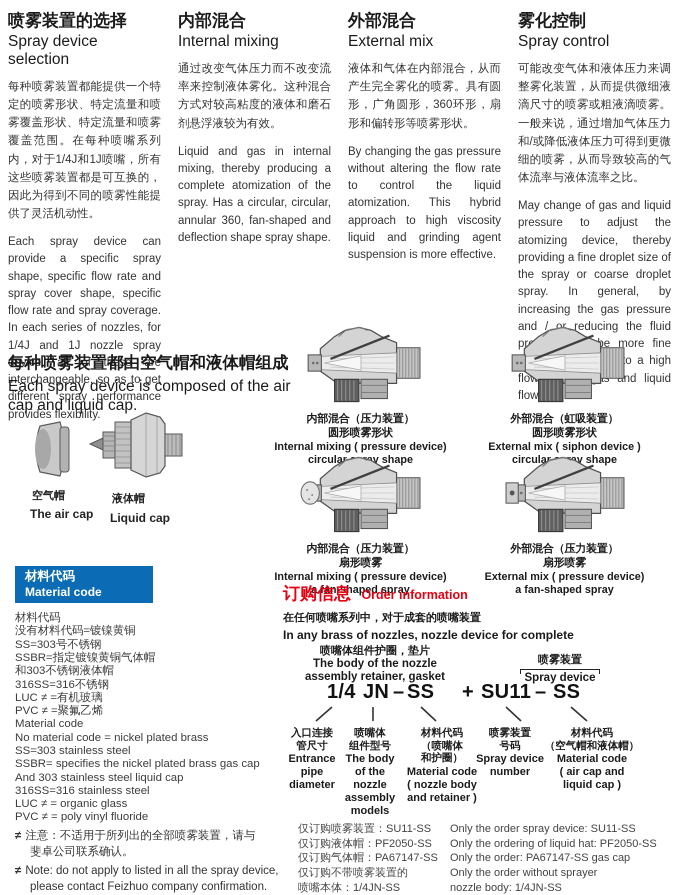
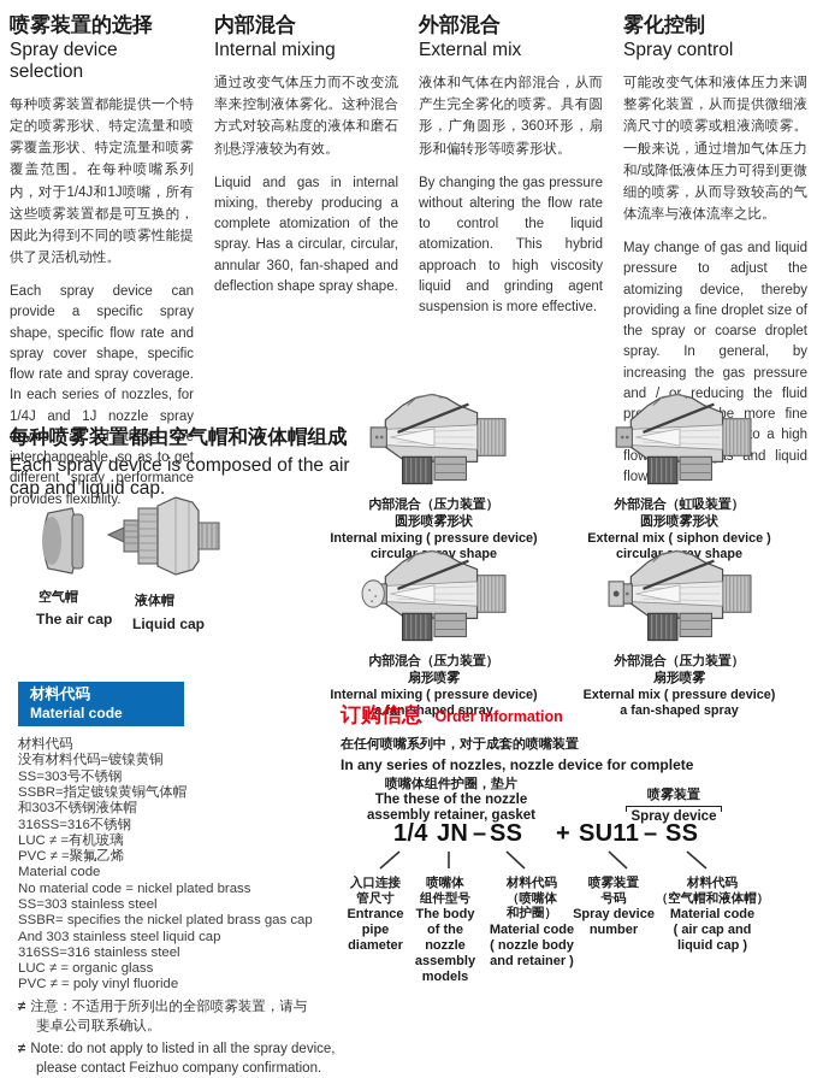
  喷雾装置的选择
  Spray device selection
  每种喷雾装置都能提供一个特定的喷雾形状、特定流量和喷雾覆盖形状、特定流量和喷雾覆盖范围。在每种喷嘴系列内，对于1/4J和1J喷嘴，所有这些喷雾装置都是可互换的，因此为得到不同的喷雾性能提供了灵活机动性。
  Each spray device can provide a specific spray shape, specific flow rate and spray cover shape, specific flow rate and spray coverage. In each series of nozzles, for 1/4J and 1J nozzle spray device, all of these are interchangeable, so as to get different spray performance provides flexibility.
  内部混合
  Internal mixing
  通过改变气体压力而不改变流率来控制液体雾化。这种混合方式对较高粘度的液体和磨石剂悬浮液较为有效。
  Liquid and gas in internal mixing, thereby producing a complete atomization of the spray. Has a circular, circular, annular 360, fan-shaped and deflection shape spray shape.
  外部混合
  External mix
  液体和气体在内部混合，从而产生完全雾化的喷雾。具有圆形，广角圆形，360环形，扇形和偏转形等喷雾形状。
  By changing the gas pressure without altering the flow rate to control the liquid atomization. This hybrid approach to high viscosity liquid and grinding agent suspension is more effective.
  雾化控制
  Spray control
  可能改变气体和液体压力来调整雾化装置，从而提供微细液滴尺寸的喷雾或粗液滴喷雾。一般来说，通过增加气体压力和/或降低液体压力可得到更微细的喷雾，从而导致较高的气体流率与液体流率之比。
  May change of gas and liquid pressure to adjust the atomizing device, thereby providing a fine droplet size of the spray or coarse droplet spray. In general, by increasing the gas pressure and / or reducing the fluid pre more fine o a high flond liquid flow
  每种喷雾装置都由空气帽和液体帽组成
  Each spray device is composed of the air cap and liquid cap.
  空气帽
  The air cap
  液体帽
  Liquid cap
  内部混合（压力装置）
  圆形喷雾形状
  Internal mixing ( pressure device)
  circulay shape
  外部混合（虹吸装置）
  圆形喷雾形状
  External mix ( siphon device )
  circulay shape
  内部混合（压力装置）
  扇形喷雾
  Internal mixing ( pressure device)
  a fan-shaped spray
  外部混合（压力装置）
  扇形喷雾
  External mix ( pressure device)
  a fan-shaped spray
  材料代码
  Material code
  材料代码
  没有材料代码=镀镍黄铜
  SS=303号不锈钢
  SSBR=指定镀镍黄铜气体帽
  和303不锈钢液体帽
  316SS=316不锈钢
  LUC ≠ =有机玻璃
  PVC ≠ =聚氟乙烯
  Material code
  No material code = nickel plated brass
  SS=303 stainless steel
  SSBR= specifies the nickel plated brass gas cap
  And 303 stainless steel liquid cap
  316SS=316 stainless steel
  LUC ≠ = organic glass
  PVC ≠ = poly vinyl fluoride
  订购信息 Order information
  在任何喷嘴系列中，对于成套的喷嘴装置
- In any brass of nozzles, nozzle device for complete
+ In any series of nozzles, nozzle device for complete
  喷嘴体组件护圈，垫片
- The body of the nozzle
+ The these of the nozzle
  assembly retainer, gasket
  喷雾装置
  Spray device
  1/4
  JN
  –
  SS
  +
  SU11
  –
  SS
  入口连接
  管尺寸
  Entrance
  pipe
  diameter
  喷嘴体
  组件型号
  The body
  of the
  nozzle
  assembly
  models
  材料代码
  （喷嘴体
  和护圈）
  Material code
  ( nozzle body
  and retainer )
  喷雾装置
  号码
  Spray device
  number
  材料代码
  （空气帽和液体帽）
  Material code
  ( air cap and
  liquid cap )
  ≠
  注意：不适用于所列出的全部喷雾装置，请与
  斐卓公司联系确认。
  ≠
  Note: do not apply to listed in all the spray device,
  please contact Feizhuo company confirmation.
- 仅订购喷雾装置：SU11-SS
- Only the order spray device: SU11-SS
- 仅订购液体帽：PF2050-SS
- Only the ordering of liquid hat: PF2050-SS
- 仅订购气体帽：PA67147-SS
- Only the order: PA67147-SS gas cap
- 仅订购不带喷雾装置的
- Only the order without sprayer
- 喷嘴本体：1/4JN-SS
- nozzle body: 1/4JN-SS
